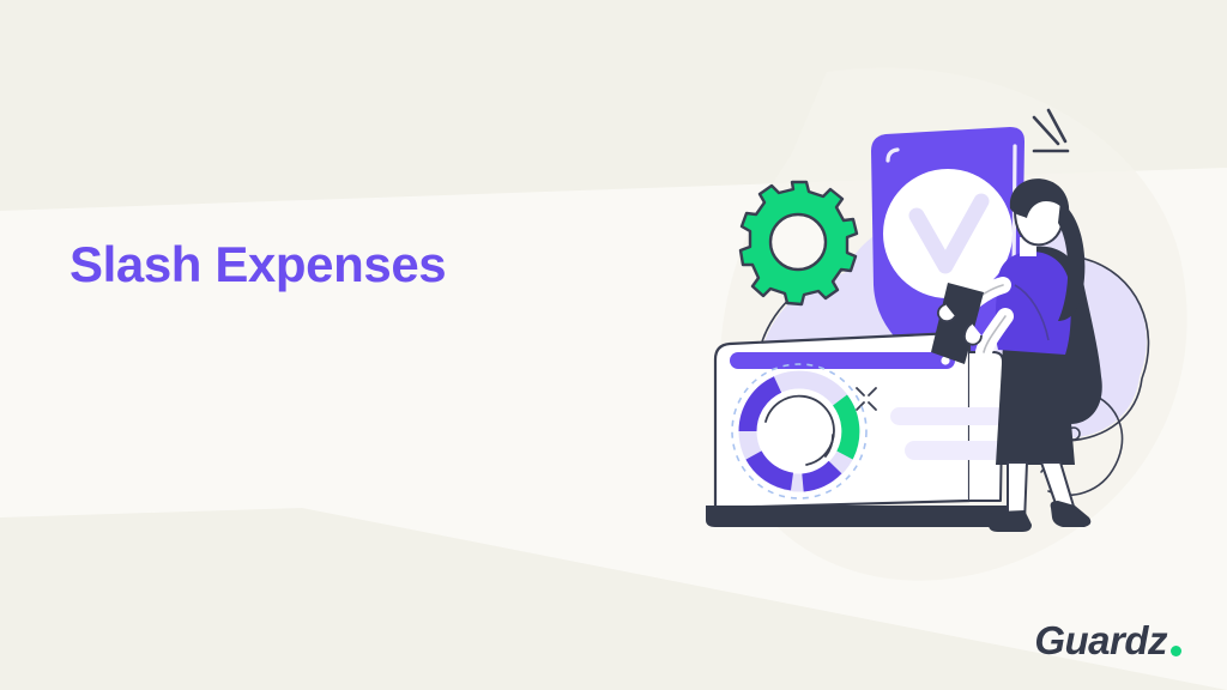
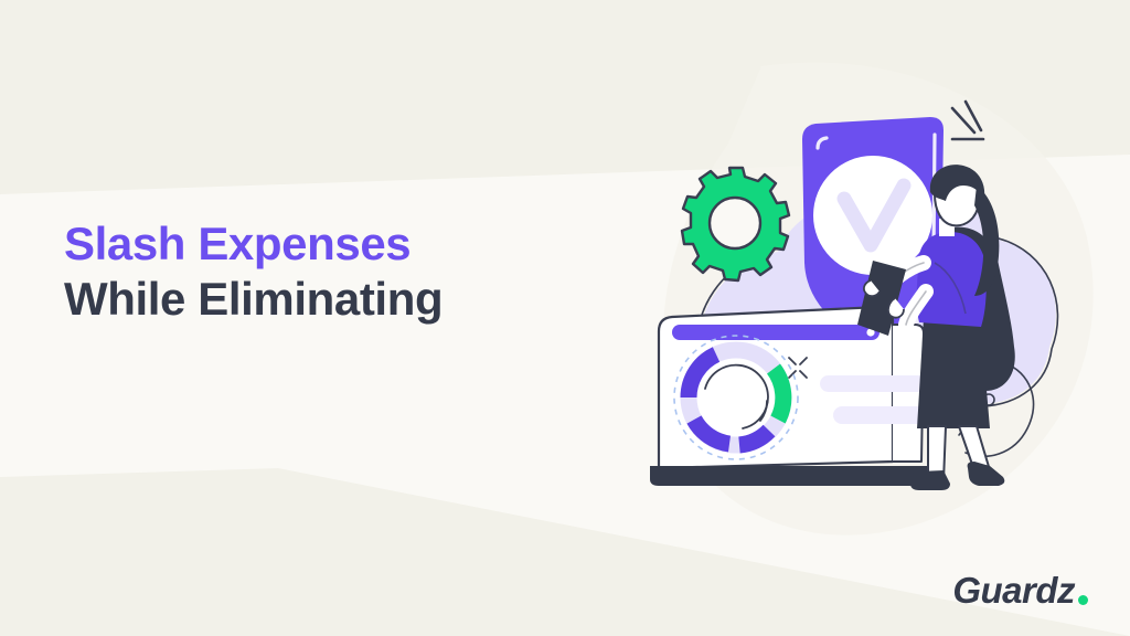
  Slash Expenses
+ While Eliminating
  Guardz
